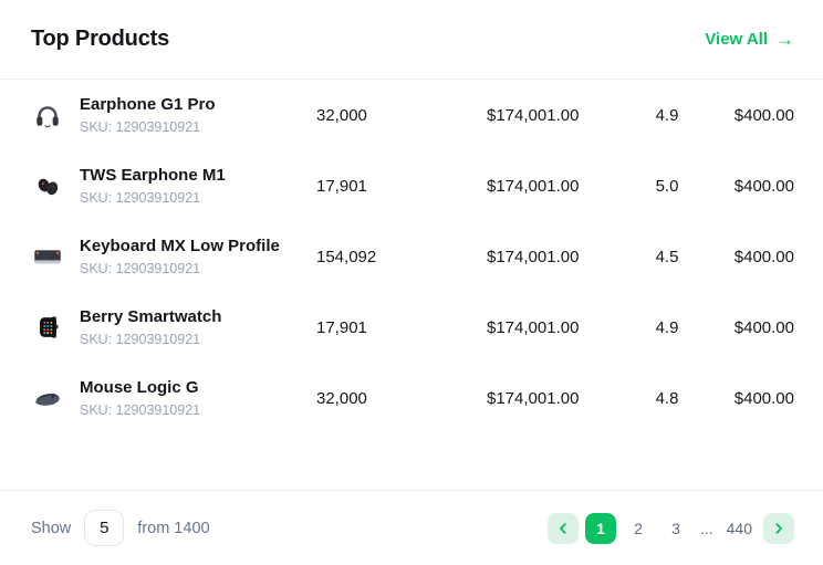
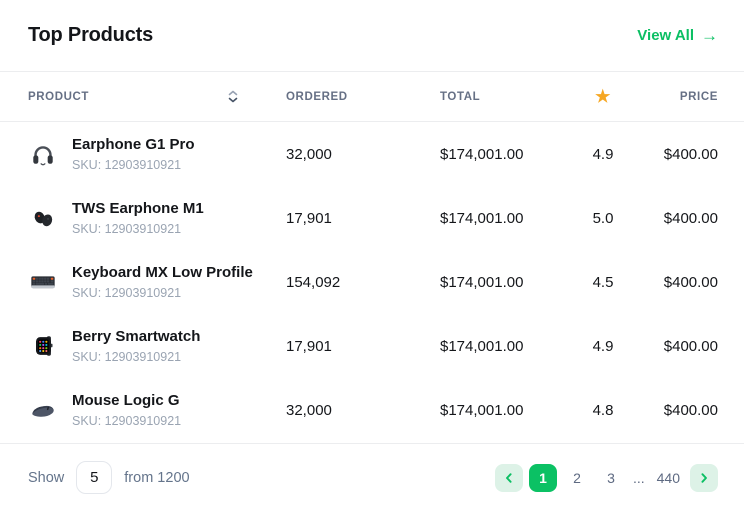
  Top Products
  View All
  →
+ PRODUCT
+ ORDERED
+ TOTAL
+ ★
+ PRICE
  Earphone G1 Pro
  SKU: 12903910921
  32,000
  $174,001.00
  4.9
  $400.00
  TWS Earphone M1
  SKU: 12903910921
  17,901
  $174,001.00
  5.0
  $400.00
  Keyboard MX Low Profile
  SKU: 12903910921
  154,092
  $174,001.00
  4.5
  $400.00
  Berry Smartwatch
  SKU: 12903910921
  17,901
  $174,001.00
  4.9
  $400.00
  Mouse Logic G
  SKU: 12903910921
  32,000
  $174,001.00
  4.8
  $400.00
  Show
  5
- from 1400
+ from 1200
  1
  2
  3
  ...
  440
